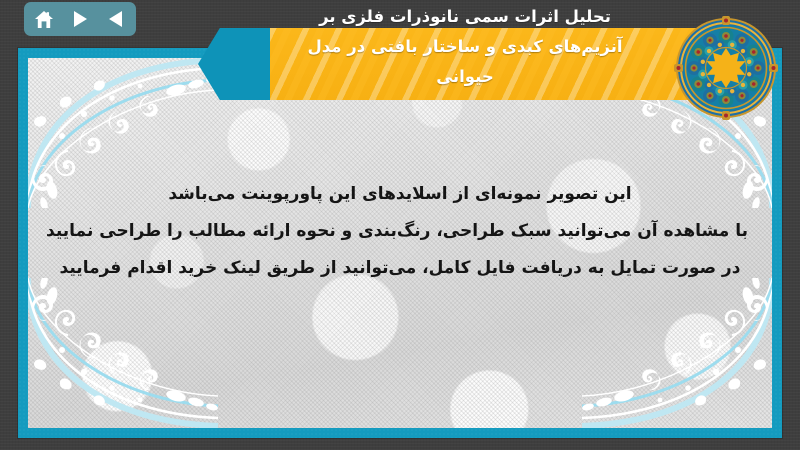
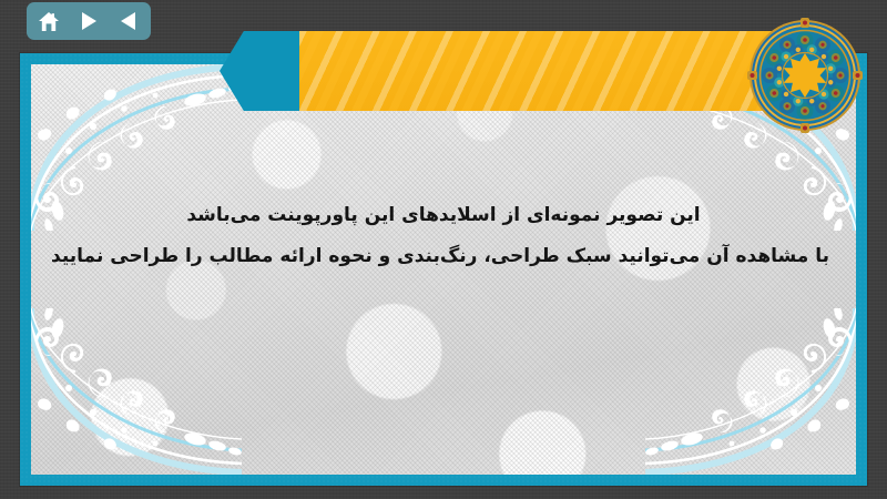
  این تصویر نمونه‌ای از اسلایدهای این پاورپوینت می‌باشد
  با مشاهده آن میتوانید سبک طراحی، رنگ‌بندی و نحوه ارائه مطالب را طراحی نمایید
- در صورت تمایل به دریافت فایل کامل، می‌توانید از طریق لینک خرید اقدام فرمایید
- تحلیل اثرات سمی نانوذرات فلزی بر
- آنزیم‌های کبدی و ساختار بافتی در مدل
- حیوانی
